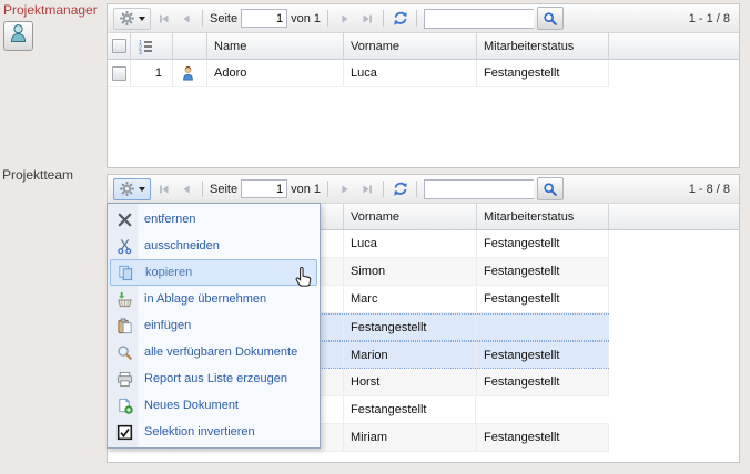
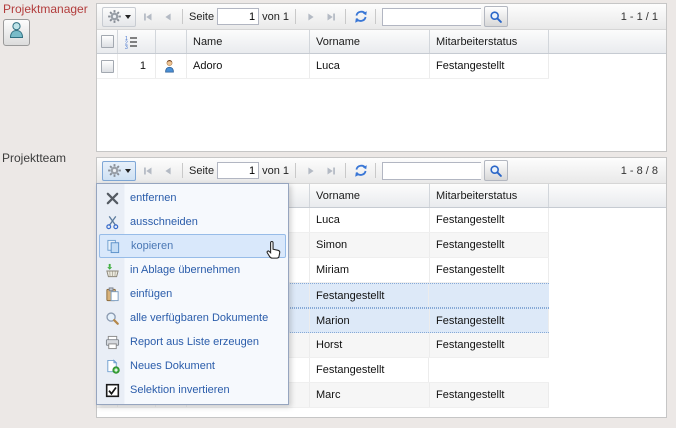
  Projektmanager
  Projektteam
  Seite
  1
  von 1
- 1 - 1 / 8
+ 1 - 1 / 1
  Name
  Vorname
  Mitarbeiterstatus
  1
  Adoro
  Luca
  Festangestellt
  Seite
  1
  von 1
  1 - 8 / 8
  Vorname
  Mitarbeiterstatus
  Luca
  Festangestellt
  Simon
  Festangestellt
- Marc
+ Miriam
  Festangestellt
  Festangestellt
  Marion
  Festangestellt
  Horst
  Festangestellt
  Festangestellt
- Miriam
+ Marc
  Festangestellt
  entfernen
  ausschneiden
  kopieren
  in Ablage übernehmen
  einfügen
  alle verfügbaren Dokumente
  Report aus Liste erzeugen
  Neues Dokument
  Selektion invertieren
